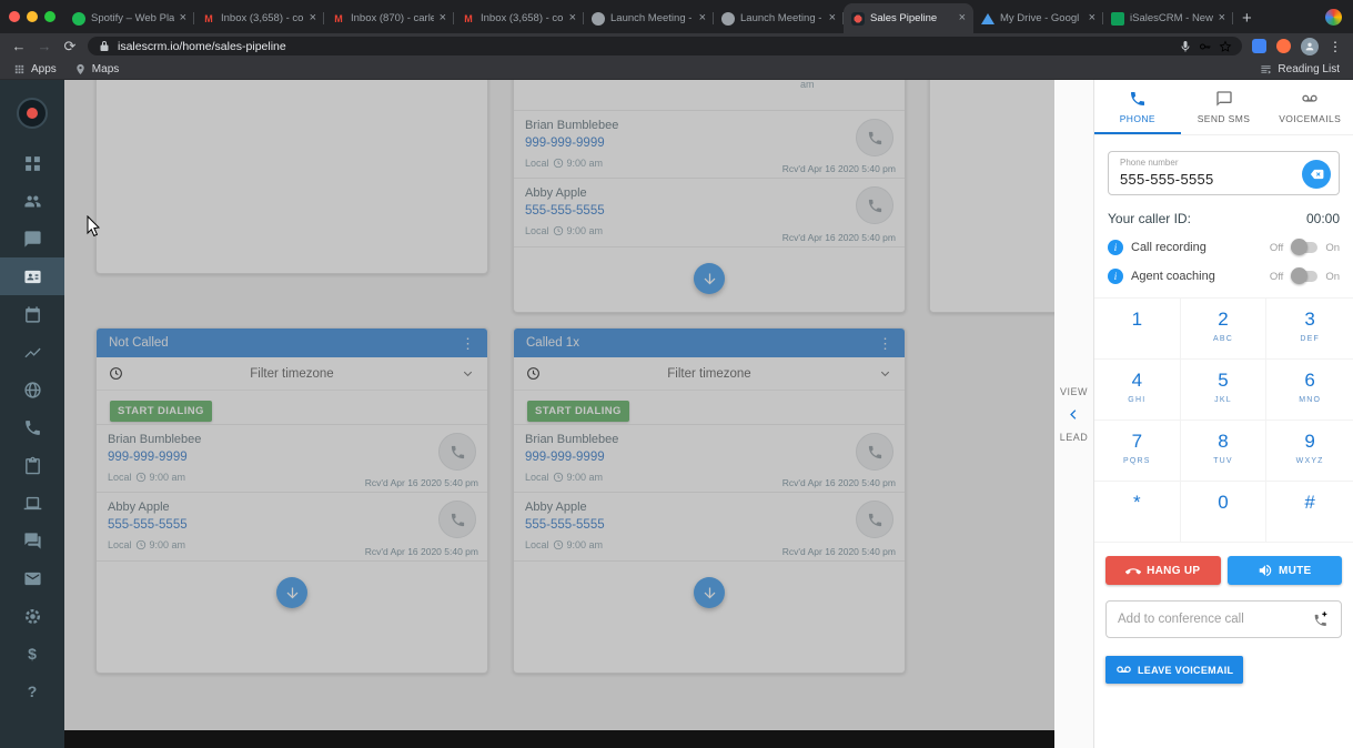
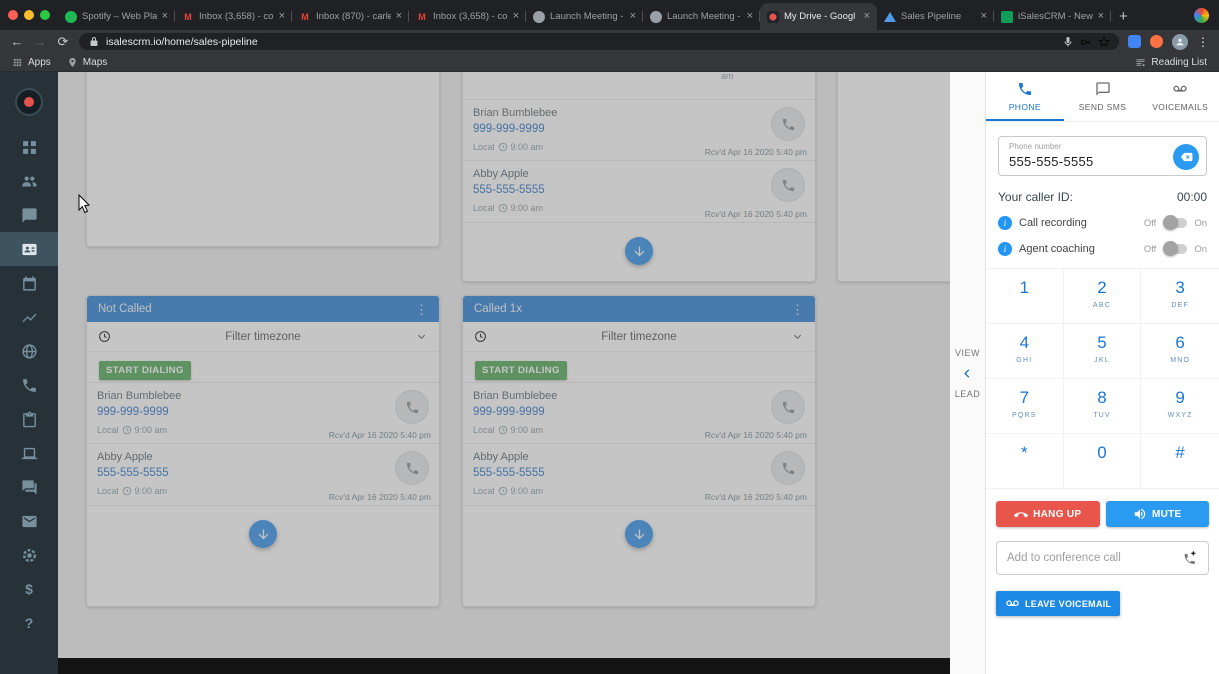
  Spotify – Web Pla
  ×
  M
  Inbox (3,658) - co
  ×
  M
  Inbox (870) - carle
  ×
  M
  Inbox (3,658) - co
  ×
  Launch Meeting -
  ×
  Launch Meeting -
  ×
- Sales Pipeline
+ My Drive - Googl
  ×
- My Drive - Googl
+ Sales Pipeline
  ×
  iSalesCRM - New
  ×
  +
  ←
  →
  ⟳
  isalescrm.io/home/sales-pipeline
  ⋮
  Apps
  Maps
  Reading List
  $
  ?
  am
  Brian Bumblebee
  999-999-9999
  Local
  9:00 am
  Rcv'd Apr 16 2020 5:40 pm
  Abby Apple
  555-555-5555
  Local
  9:00 am
  Rcv'd Apr 16 2020 5:40 pm
  Not Called
  ⋮
  Filter timezone
  START DIALING
  Brian Bumblebee
  999-999-9999
  Local
  9:00 am
  Rcv'd Apr 16 2020 5:40 pm
  Abby Apple
  555-555-5555
  Local
  9:00 am
  Rcv'd Apr 16 2020 5:40 pm
  Called 1x
  ⋮
  Filter timezone
  START DIALING
  Brian Bumblebee
  999-999-9999
  Local
  9:00 am
  Rcv'd Apr 16 2020 5:40 pm
  Abby Apple
  555-555-5555
  Local
  9:00 am
  Rcv'd Apr 16 2020 5:40 pm
  VIEW
  LEAD
  PHONE
  SEND SMS
  VOICEMAILS
  Phone number
  555-555-5555
  Your caller ID:
  00:00
  i
  Call recording
  Off
  On
  i
  Agent coaching
  Off
  On
  1
  2
  3
  4
  5
  6
  7
  8
  9
  *
  0
  #
  HANG UP
  MUTE
  Add to conference call
  LEAVE VOICEMAIL
